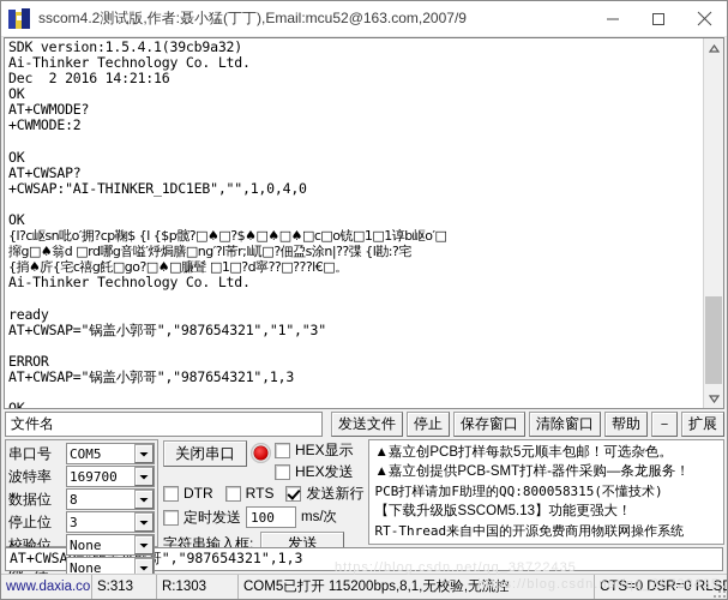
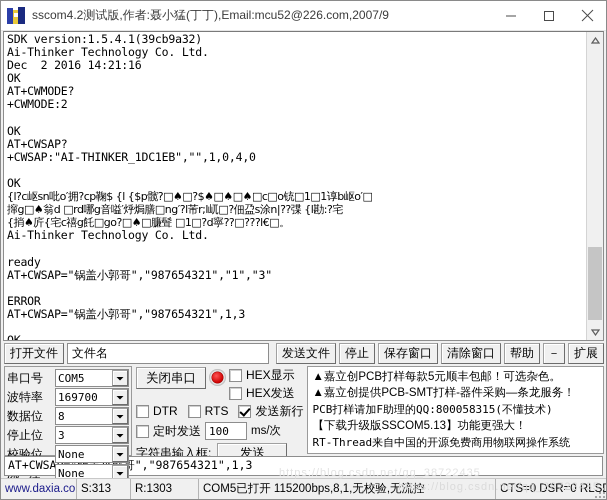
- sscom4.2测试版,作者:聂小猛(丁丁),Email:mcu52@163.com,2007/9
+ sscom4.2测试版,作者:聂小猛(丁丁),Email:mcu52@226.com,2007/9
  SDK version:1.5.4.1(39cb9a32)
  Ai-Thinker Technology Co. Ltd.
  Dec 2 2016 14:21:16
  OK
  AT+CWMODE?
  +CWMODE:2
  OK
  AT+CWSAP?
  +CWSAP:"AI-THINKER_1DC1EB","",1,0,4,0
  OK
  {l?c岖sn吡o′拥?cp鞠$ {l {$p髋?□♠□?$♠□♠□♠□c□o铳□1□1谆b岖o′□
  撺g□♠翁d □rd哪g音嗌′烀焗膳□ng′?l芾r;l屼□?佃盁s涂n|??弽 {l勘:?宅
  {捎♠庍{宅c禧g飥□go?□♠□臁髶 □1□?d寧??□???l€□。
  Ai-Thinker Technology Co. Ltd.
  ready
  AT+CWSAP="锅盖小郭哥","987654321","1","3"
  ERROR
  AT+CWSAP="锅盖小郭哥","987654321",1,3
+ 打开文件
  文件名
  发送文件
  停止
  保存窗口
  清除窗口
  帮助
  －
  扩展
  串口号
  COM5
  波特率
  169700
  数据位
  8
  停止位
  3
  校验位
  None
  None
  关闭串口
  HEX显示
  HEX发送
  DTR
  RTS
  发送新行
  定时发送
  100
  ms/次
  字符串输入框:
  发送
  ▲嘉立创PCB打样每款5元顺丰包邮！可选杂色。
  ▲嘉立创提供PCB-SMT打样-器件采购—条龙服务！
  PCB打样请加F助理的QQ:800058315(不懂技术)
  【下载升级版SSCOM5.13】功能更强大！
  RT-Thread来自中国的开源免费商用物联网操作系统
  AT+CWSA","987654321",1,3
  https://blog.csdn.net/qq_38722435
  www.daxia.co
  S:313
  R:1303
  COM5已打开 115200bps,8,1,无校验,无流控
  CTS=0 DSR=0 RLS
  https://blog.csdn.net/qq_38722435
